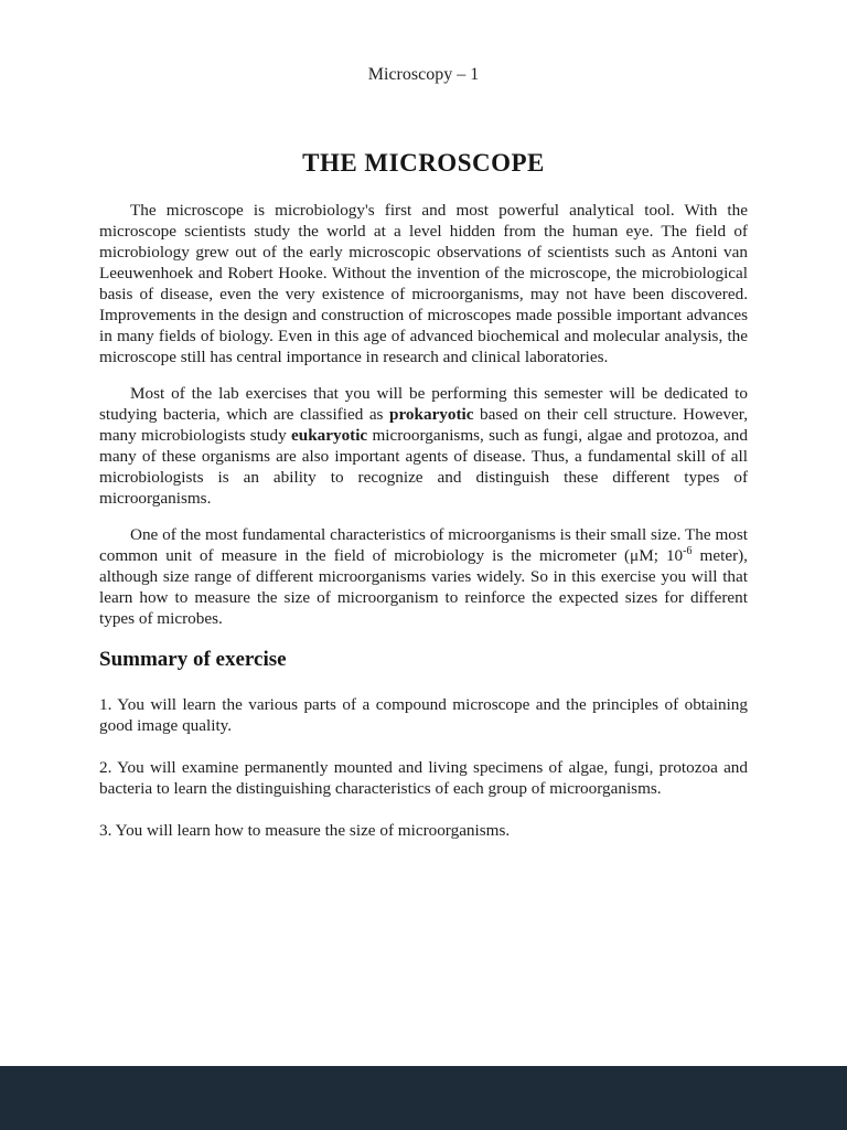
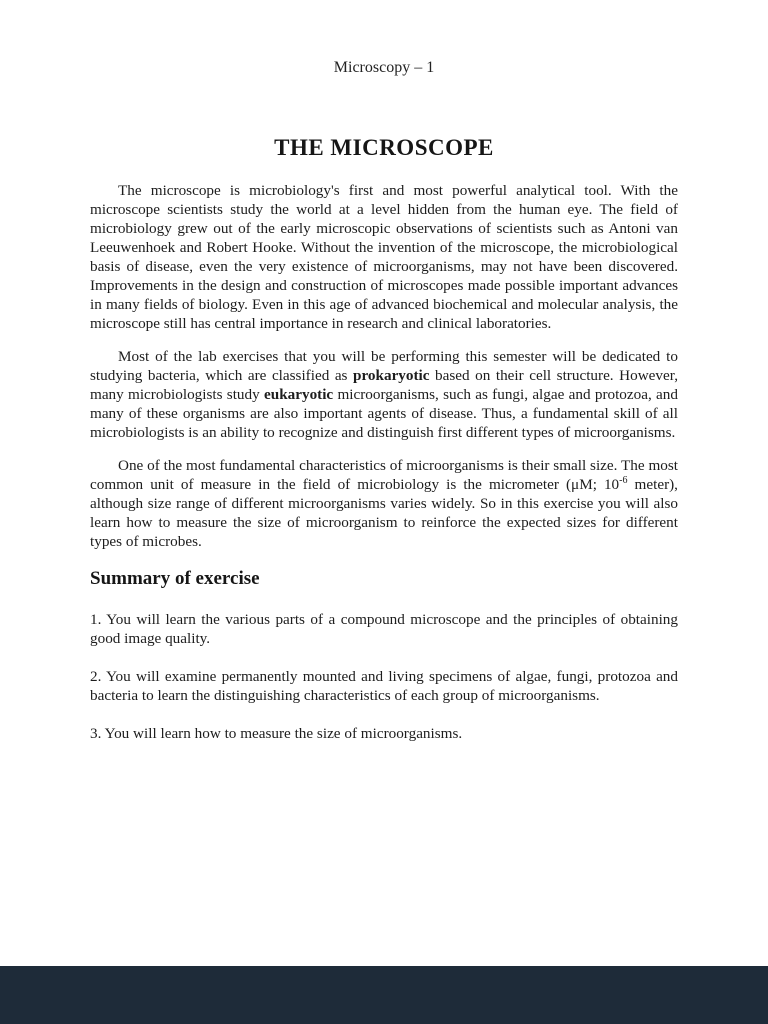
  Microscopy – 1
  THE MICROSCOPE
  The microscope is microbiology's first and most powerful analytical tool. With the microscope scientists study the world at a level hidden from the human eye. The field of microbiology grew out of the early microscopic observations of scientists such as Antoni van Leeuwenhoek and Robert Hooke. Without the invention of the microscope, the microbiological basis of disease, even the very existence of microorganisms, may not have been discovered. Improvements in the design and construction of microscopes made possible important advances in many fields of biology. Even in this age of advanced biochemical and molecular analysis, the microscope still has central importance in research and clinical laboratories.
- Most of the lab exercises that you will be performing this semester will be dedicated to studying bacteria, which are classified as prokaryotic based on their cell structure. However, many microbiologists study eukaryotic microorganisms, such as fungi, algae and protozoa, and many of these organisms are also important agents of disease. Thus, a fundamental skill of all microbiologists is an ability to recognize and distinguish these different types of microorganisms.
+ Most of the lab exercises that you will be performing this semester will be dedicated to studying bacteria, which are classified as prokaryotic based on their cell structure. However, many microbiologists study eukaryotic microorganisms, such as fungi, algae and protozoa, and many of these organisms are also important agents of disease. Thus, a fundamental skill of all microbiologists is an ability to recognize and distinguish first different types of microorganisms.
- One of the most fundamental characteristics of microorganisms is their small size. The most common unit of measure in the field of microbiology is the micrometer (μM; 10-6 meter), although size range of different microorganisms varies widely. So in this exercise you will that learn how to measure the size of microorganism to reinforce the expected sizes for different types of microbes.
+ One of the most fundamental characteristics of microorganisms is their small size. The most common unit of measure in the field of microbiology is the micrometer (μM; 10-6 meter), although size range of different microorganisms varies widely. So in this exercise you will also learn how to measure the size of microorganism to reinforce the expected sizes for different types of microbes.
  Summary of exercise
  1. You will learn the various parts of a compound microscope and the principles of obtaining good image quality.
  2. You will examine permanently mounted and living specimens of algae, fungi, protozoa and bacteria to learn the distinguishing characteristics of each group of microorganisms.
  3. You will learn how to measure the size of microorganisms.
